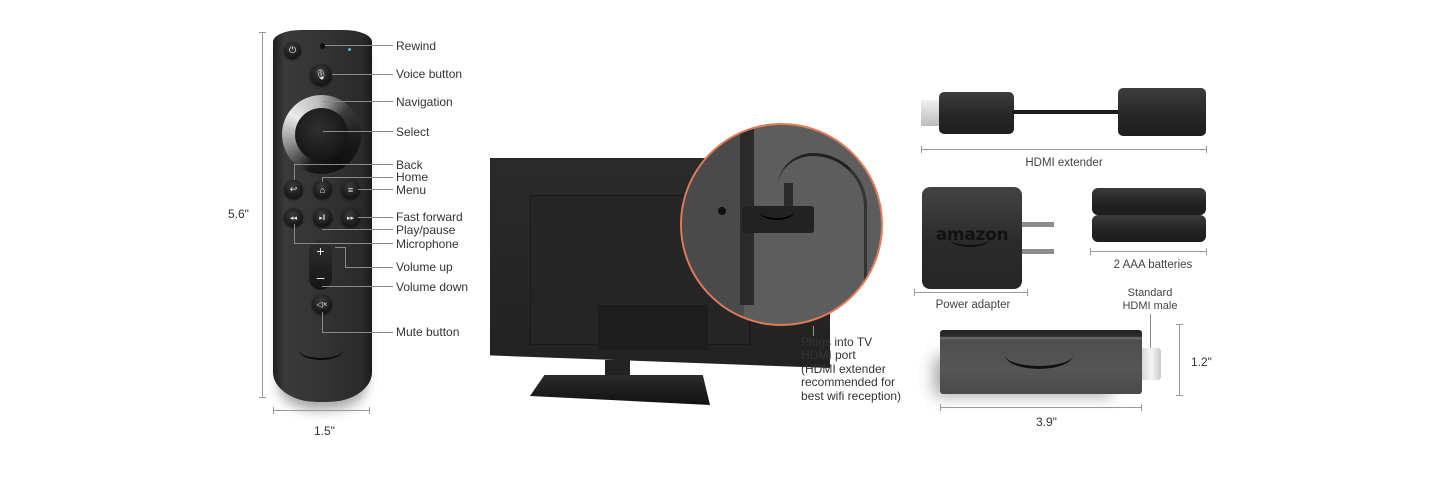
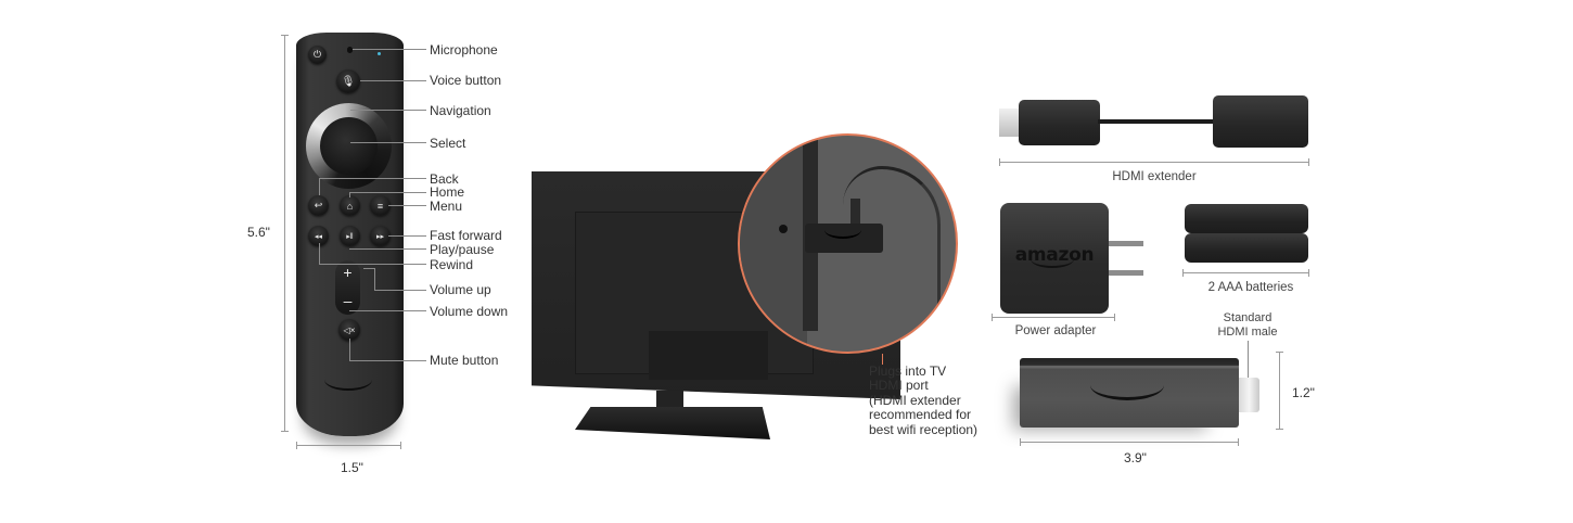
  5.6"
  ⏻
  🎙
  ↩
  ⌂
  ≡
  +
  –
  ◁×
  1.5"
- Rewind
+ Microphone
  Voice button
  Navigation
  Select
  Back
  Home
  Menu
  Fast forward
  Play/pause
- Microphone
+ Rewind
  Volume up
  Volume down
  Mute button
  Plugs into TV
  HDMI port
  (HDMI extender
  recommended for
  best wifi reception)
  HDMI extender
  amazon
  Power adapter
  2 AAA batteries
  Standard
  HDMI male
  1.2"
  3.9"
